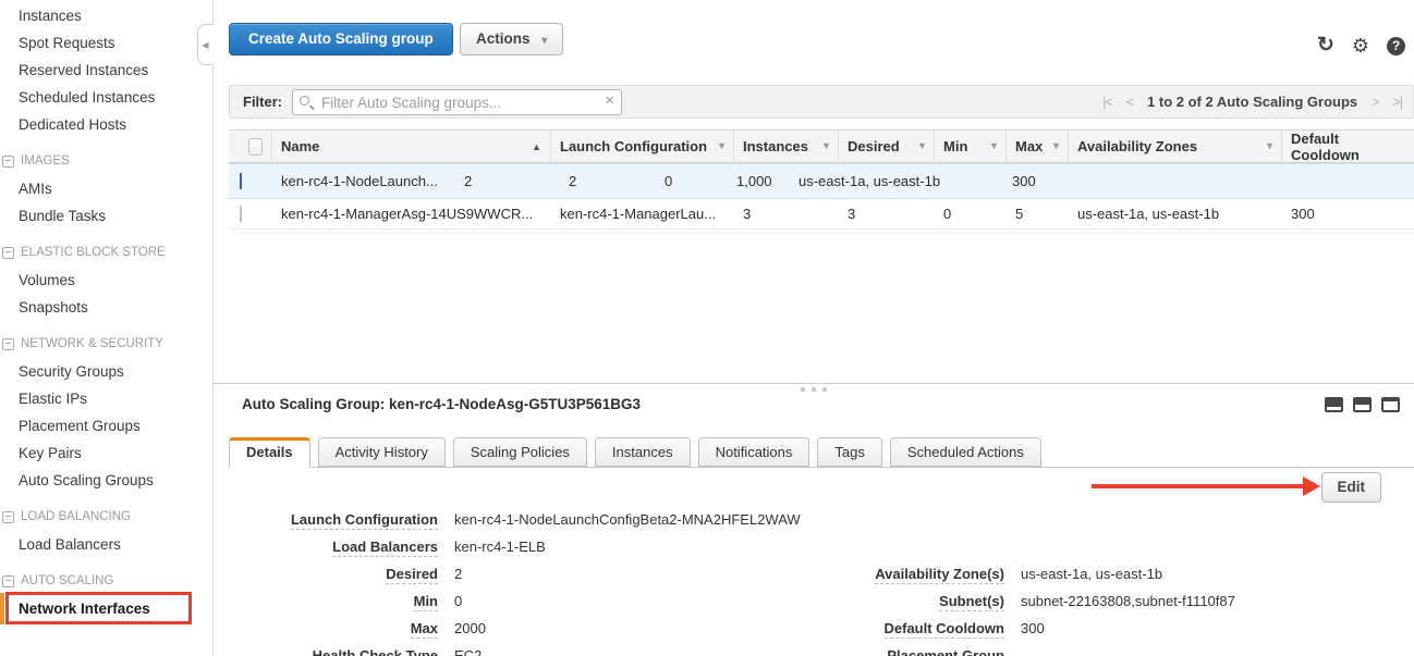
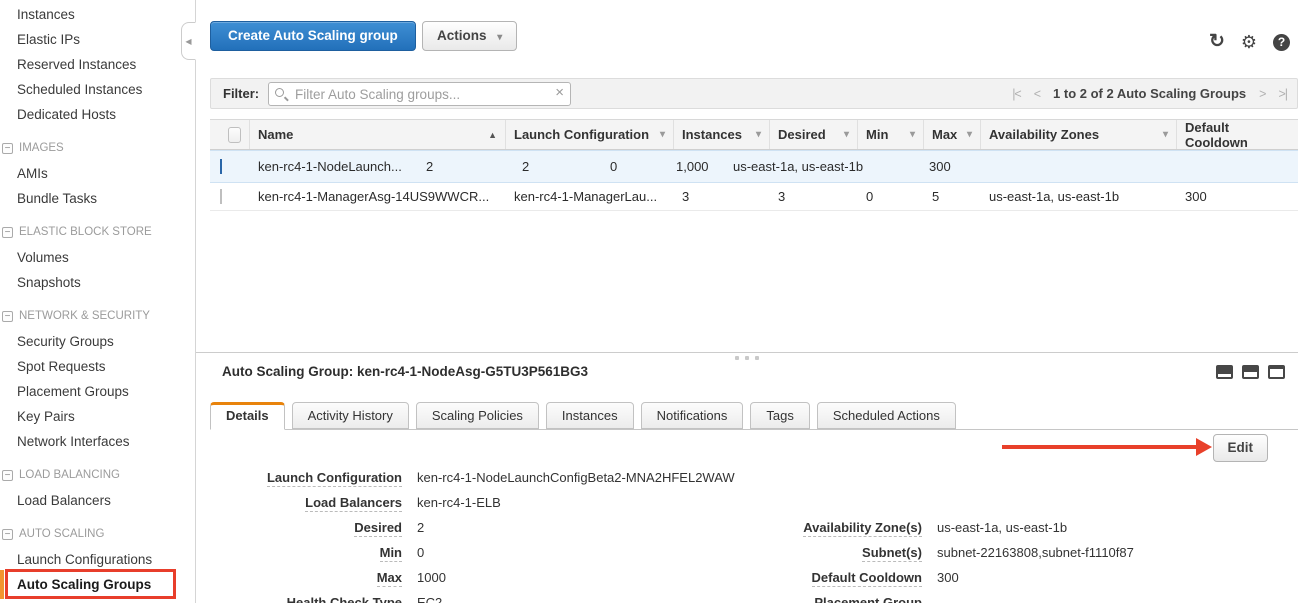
  Instances
- Spot Requests
+ Elastic IPs
  Reserved Instances
  Scheduled Instances
  Dedicated Hosts
  −
  IMAGES
  AMIs
  Bundle Tasks
  −
  ELASTIC BLOCK STORE
  Volumes
  Snapshots
  −
  NETWORK & SECURITY
  Security Groups
- Elastic IPs
+ Spot Requests
  Placement Groups
  Key Pairs
- Auto Scaling Groups
+ Network Interfaces
  −
  LOAD BALANCING
  Load Balancers
  −
  AUTO SCALING
+ Launch Configurations
- Network Interfaces
+ Auto Scaling Groups
  ◀
  Create Auto Scaling group
  Actions ▾
  ↻
  ⚙
  ?
  Filter:
  Filter Auto Scaling groups...
  ×
  |<
  <
  1 to 2 of 2 Auto Scaling Groups
  >
  >|
  Name
  ▲
  Launch Configuration
  ▾
  Instances
  ▾
  Desired
  ▾
  Min
  ▾
  Max
  ▾
  Availability Zones
  ▾
  Default Cooldown
  ken-rc4-1-NodeLaunch...
  2
  2
  0
  1,000
  us-east-1a, us-east-1b
  300
  ken-rc4-1-ManagerAsg-14US9WWCR...
  ken-rc4-1-ManagerLau...
  3
  3
  0
  5
  us-east-1a, us-east-1b
  300
  Auto Scaling Group: ken-rc4-1-NodeAsg-G5TU3P561BG3
  Details
  Activity History
  Scaling Policies
  Instances
  Notifications
  Tags
  Scheduled Actions
  Edit
  Launch Configuration
  ken-rc4-1-NodeLaunchConfigBeta2-MNA2HFEL2WAW
  Load Balancers
  ken-rc4-1-ELB
  Desired
  2
  Min
  0
  Max
- 2000
+ 1000
  Availability Zone(s)
  us-east-1a, us-east-1b
  Subnet(s)
  subnet-22163808,subnet-f1110f87
  Default Cooldown
  300
